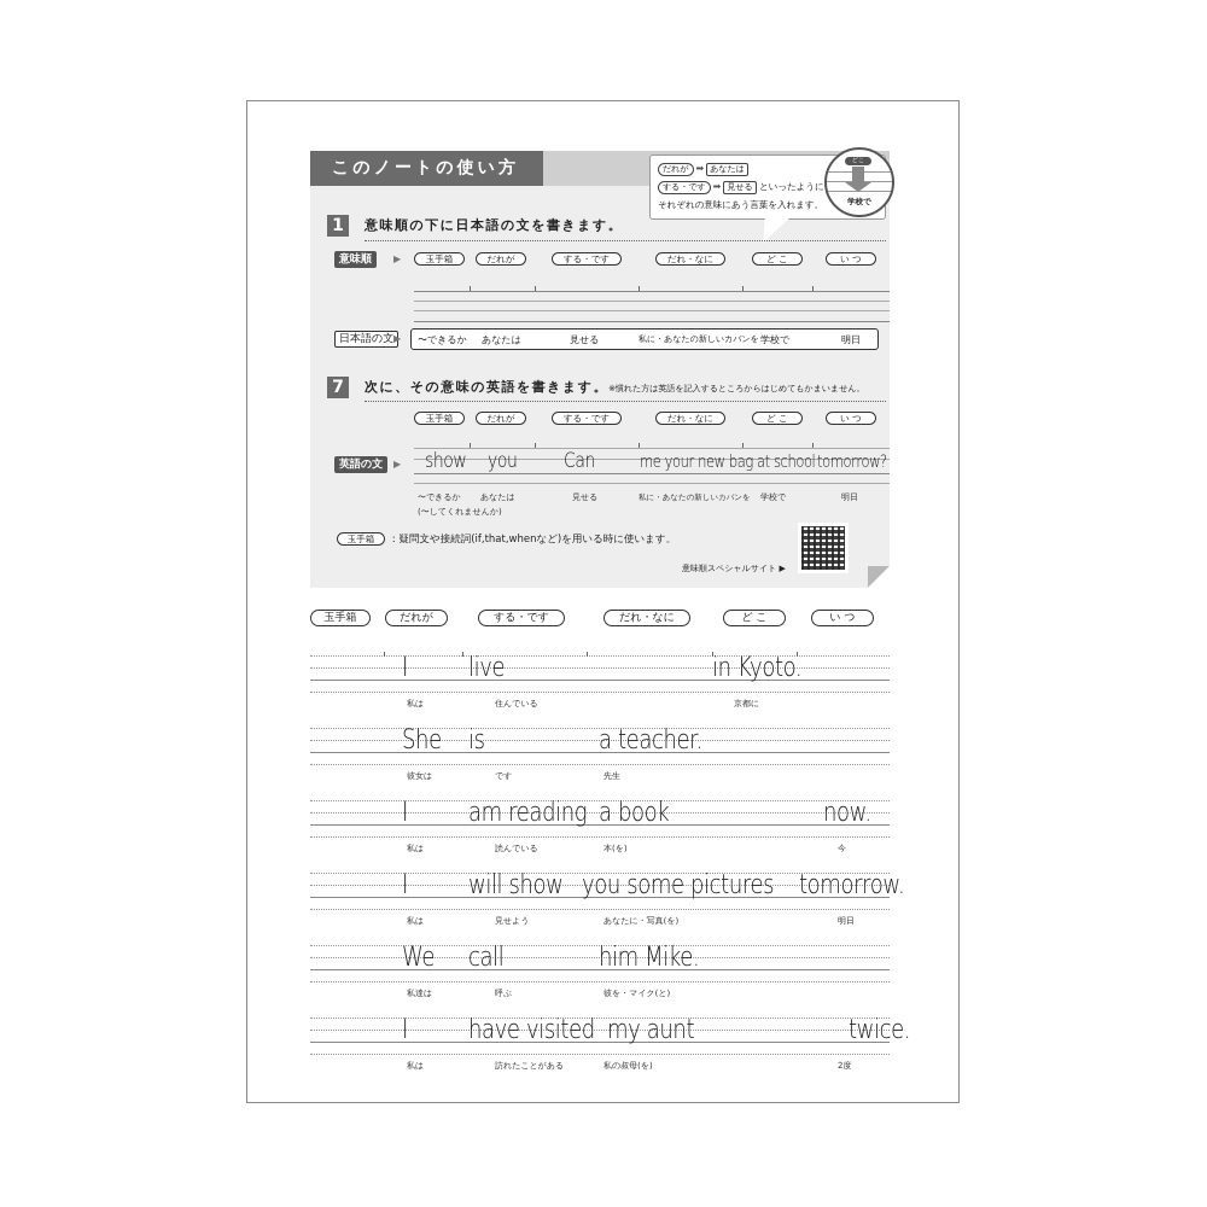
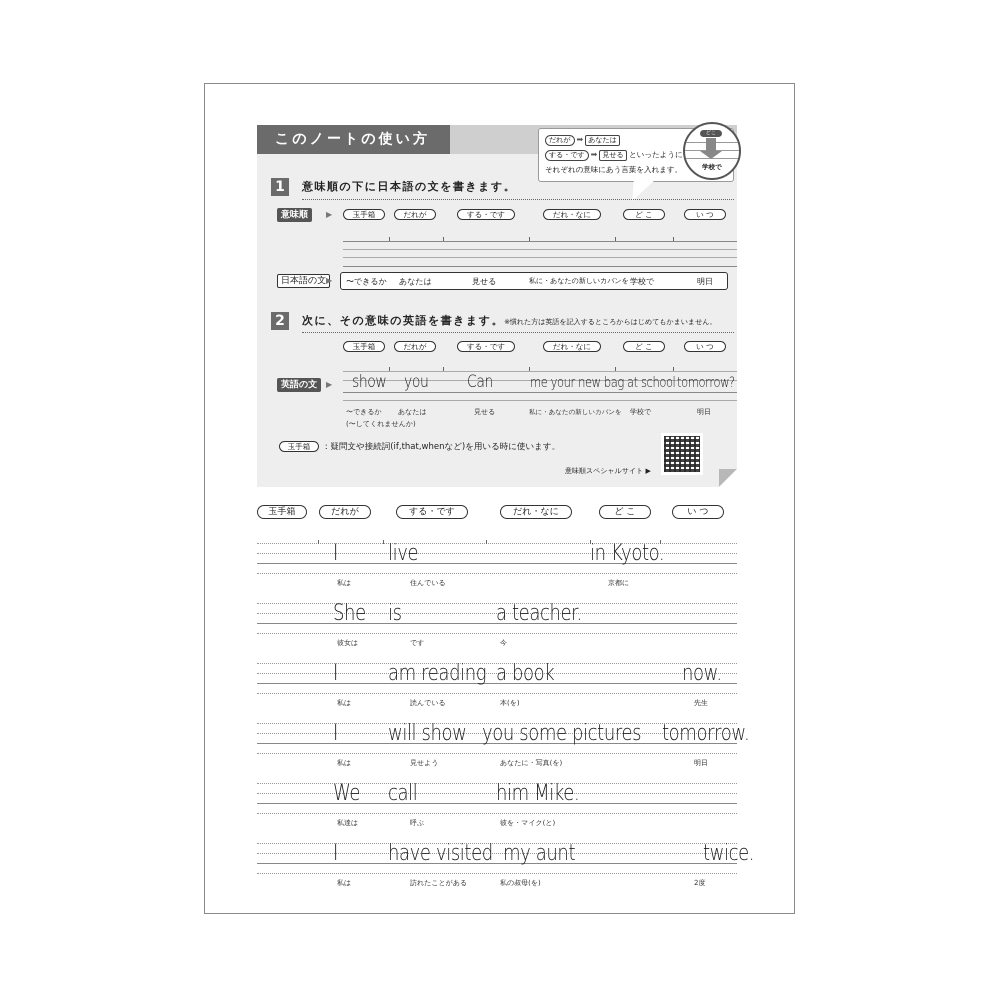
  このノートの使い方
  だれが ➡ あなたは
  する・です ➡ 見せる といったように
  それぞれの意味にあう言葉を入れます。
  学校で
  1
  意味順の下に日本語の文を書きます。
  意味順
  ▶
  玉手箱
  だれが
  する・です
  だれ・なに
  ど こ
  い つ
  日本語の文
  ▶
  〜できるか
  あなたは
  見せる
  私に・あなたの新しいカバンを
  学校で
  明日
- 7
+ 2
  次に、その意味の英語を書きます。※慣れた方は英語を記入するところからはじめてもかまいません。
  玉手箱
  だれが
  する・です
  だれ・なに
  ど こ
  い つ
  英語の文
  ▶
  show
  you
  Can
  me your new bag at school
  tomorrow?
  〜できるか
  (〜してくれませんか)
  あなたは
  見せる
  私に・あなたの新しいカバンを
  学校で
  明日
  玉手箱
  ：疑問文や接続詞(if,that,whenなど)を用いる時に使います。
  意味順スペシャルサイト ▶
  玉手箱
  だれが
  する・です
  だれ・なに
  ど こ
  い つ
  I
  私は
  live
  住んでいる
  in Kyoto.
  京都に
  She
  彼女は
  is
  です
  a teacher.
- 先生
+ 今
  I
  私は
  am reading
  読んでいる
  a book
  本(を)
  now.
- 今
+ 先生
  I
  私は
  will show
  見せよう
  you some pictures
  あなたに・写真(を)
  tomorrow.
  明日
  We
  私達は
  call
  呼ぶ
  him Mike.
  彼を・マイク(と)
  I
  私は
  have visited
  訪れたことがある
  my aunt
  私の叔母(を)
  twice.
  2度
